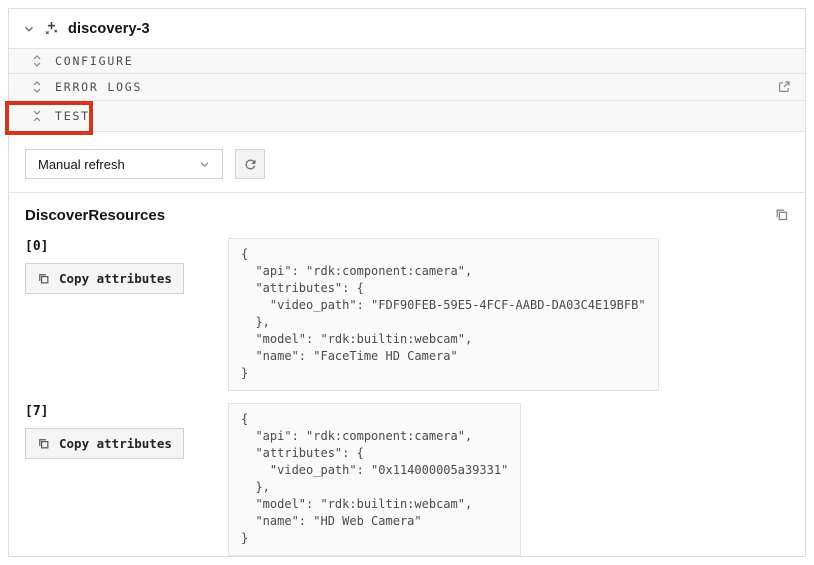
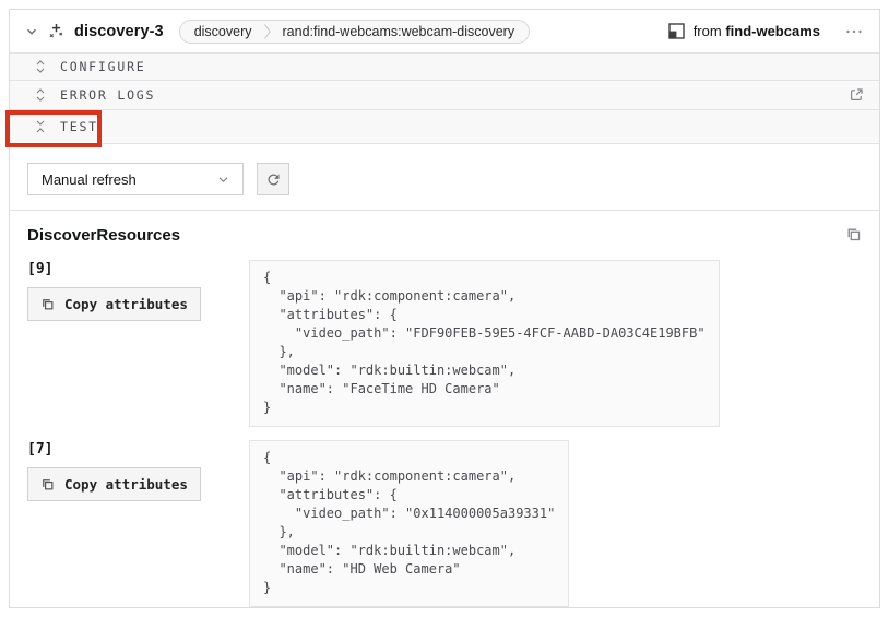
  discovery-3
+ discovery
+ rand:find-webcams:webcam-discovery
+ from find-webcams
  CONFIGURE
  ERROR LOGS
  TEST
  Manual refresh
  DiscoverResources
- [0]
+ [9]
  Copy attributes
  {
  "api": "rdk:component:camera",
  "attributes": {
  "video_path": "FDF90FEB-59E5-4FCF-AABD-DA03C4E19BFB"
  },
  "model": "rdk:builtin:webcam",
  "name": "FaceTime HD Camera"
  }
  [7]
  Copy attributes
  {
  "api": "rdk:component:camera",
  "attributes": {
  "video_path": "0x114000005a39331"
  },
  "model": "rdk:builtin:webcam",
  "name": "HD Web Camera"
  }
